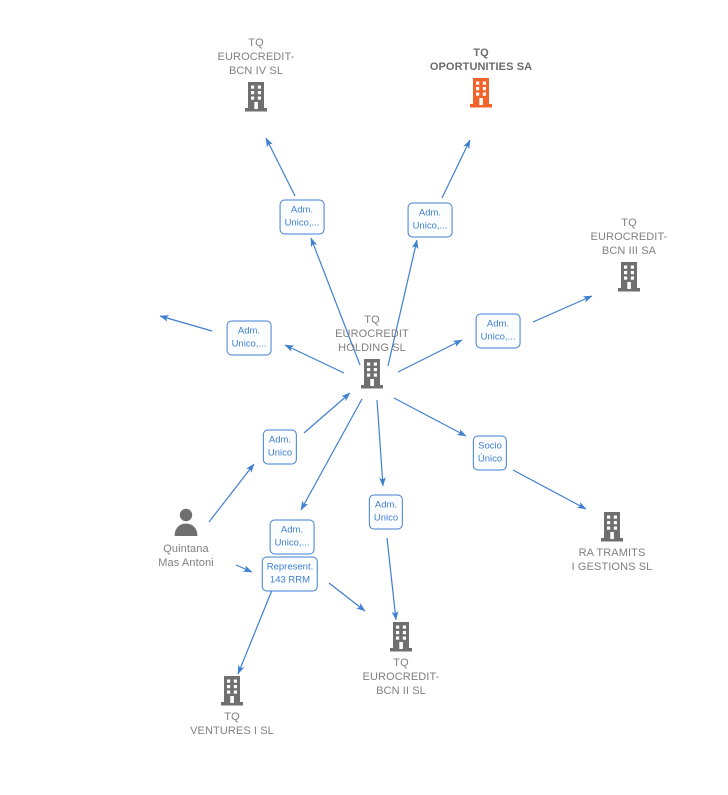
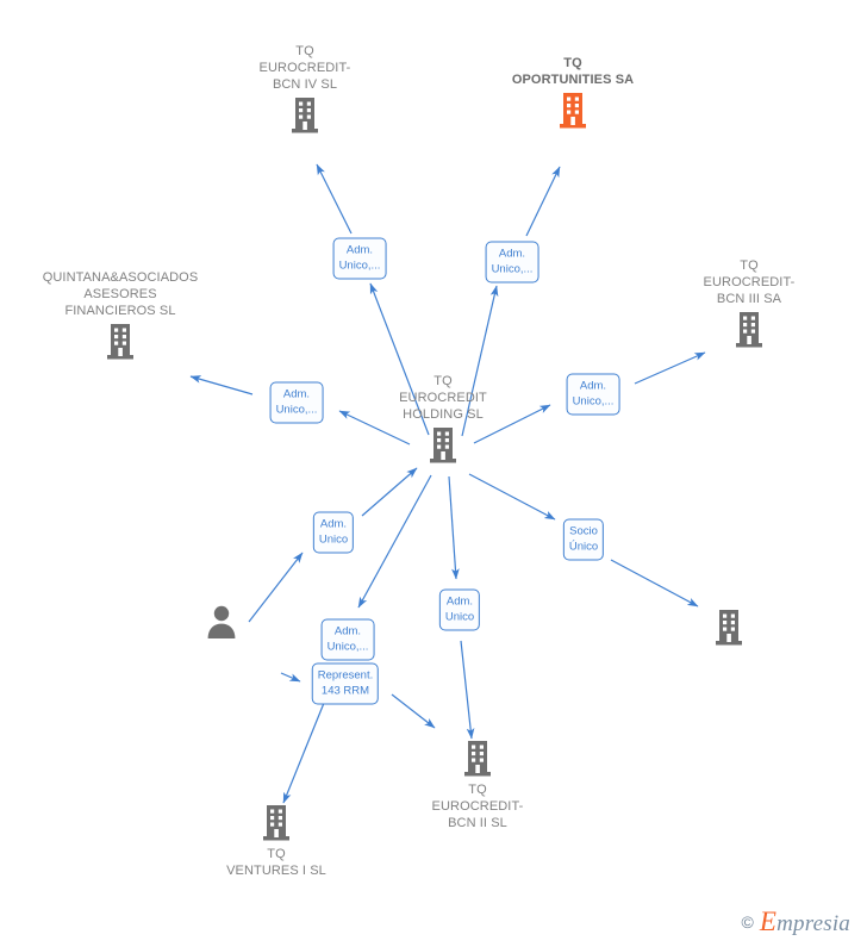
  TQ
  EUROCREDIT-
  BCN IV SL
  TQ
  OPORTUNITIES SA
+ QUINTANA&ASOCIADOS
+ ASESORES
+ FINANCIEROS SL
  TQ
  EUROCREDIT-
  BCN III SA
  TQ
  EUROCREDIT
  HOLDING SL
- Quintana
- Mas Antoni
- RA TRAMITS
- I GESTIONS SL
  TQ
  EUROCREDIT-
  BCN II SL
  TQ
  VENTURES I SL
  Adm.
  Unico,...
  Adm.
  Unico,...
  Adm.
  Unico,...
  Adm.
  Unico,...
  Adm.
  Unico
  Socio
  Único
  Adm.
  Unico,...
  Represent.
  143 RRM
  Adm.
  Unico
+ ©
+ Empresia
